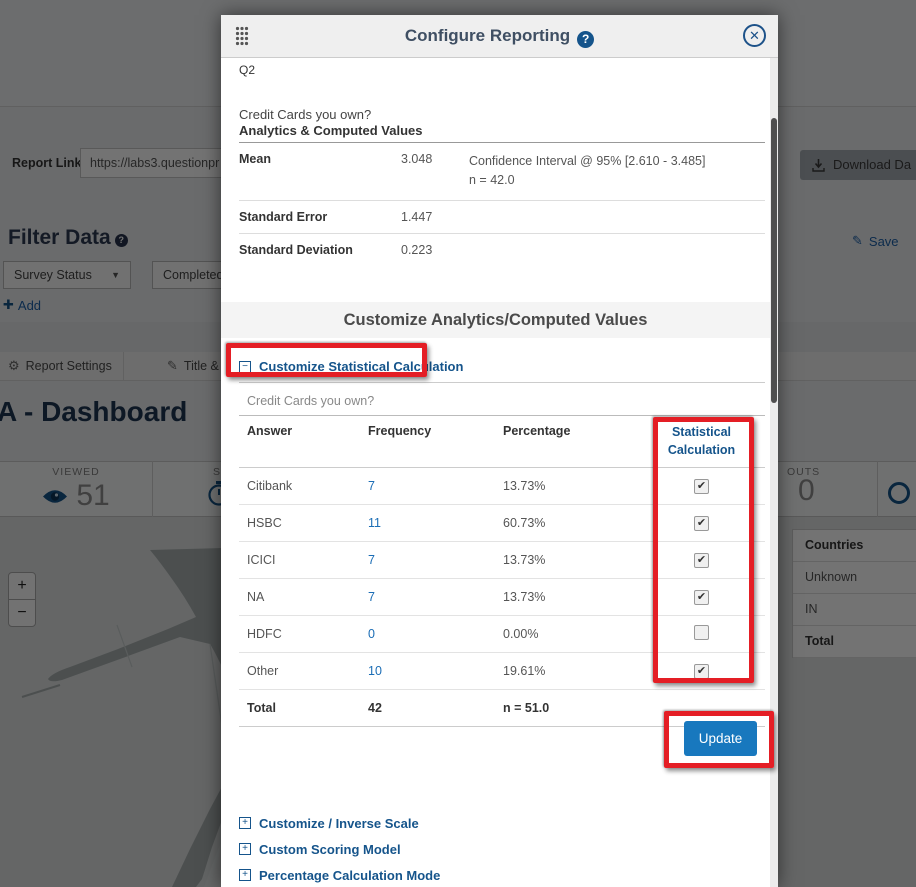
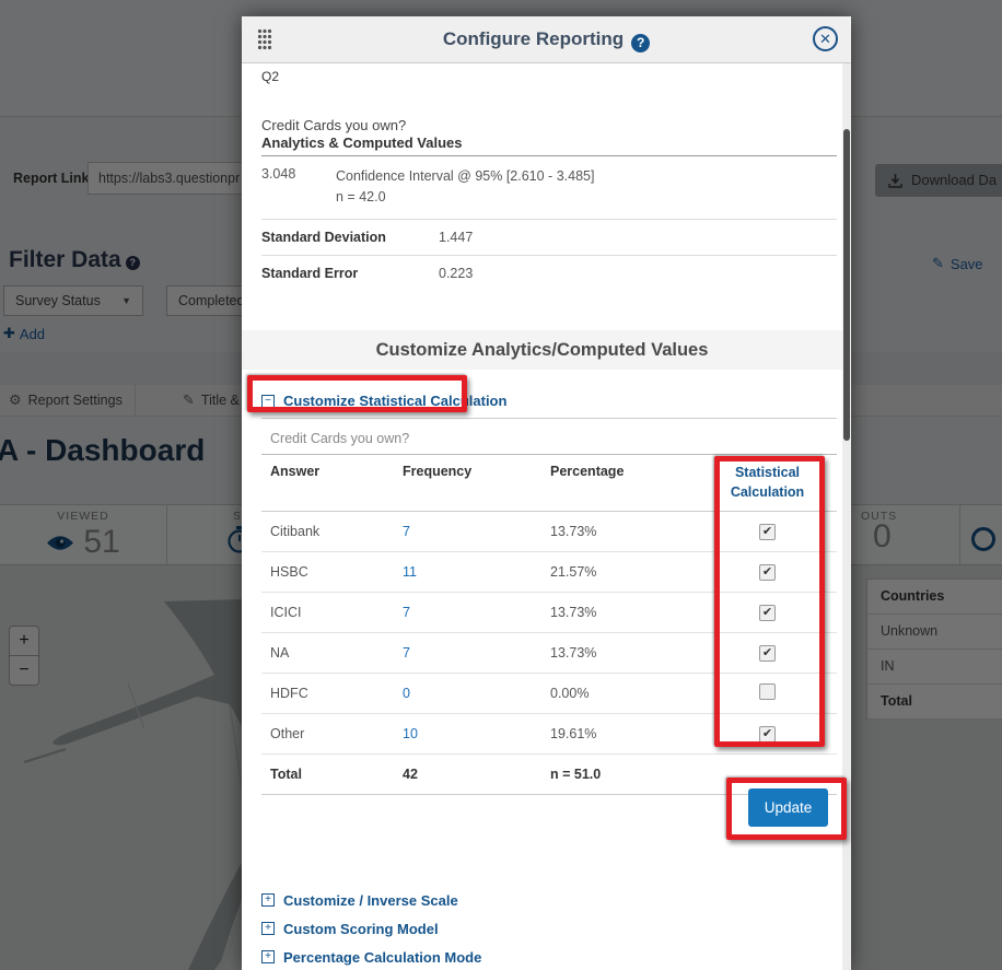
  Report Link
  https://labs3.questionpr
  Download Da
  Filter Data ?
  ✎
  Save
  Survey Status
  ▼
  Completed
  ✚
  Add
  ⚙
  Report Settings
  ✎
  Title &
  A - Dashboard
  VIEWED
  51
  S
  OUTS
  0
  +
  −
  Countries
  Unknown
  IN
  Total
  Configure Reporting ?
  ✕
  Q2
  Credit Cards you own?
  Analytics & Computed Values
- Mean
  3.048
  Confidence Interval @ 95% [2.610 - 3.485]
  n = 42.0
- Standard Error
+ Standard Deviation
  1.447
- Standard Deviation
+ Standard Error
  0.223
  Customize Analytics/Computed Values
  −
  Customize Statistical Calculation
  Credit Cards you own?
  Answer
  Frequency
  Percentage
  Statistical
  Calculation
  Citibank
  7
  13.73%
  HSBC
  11
- 60.73%
+ 21.57%
  ICICI
  7
  13.73%
  NA
  7
  13.73%
  HDFC
  0
  0.00%
  Other
  10
  19.61%
  Total
  42
  n = 51.0
  Update
  +
  Customize / Inverse Scale
  +
  Custom Scoring Model
  +
  Percentage Calculation Mode
